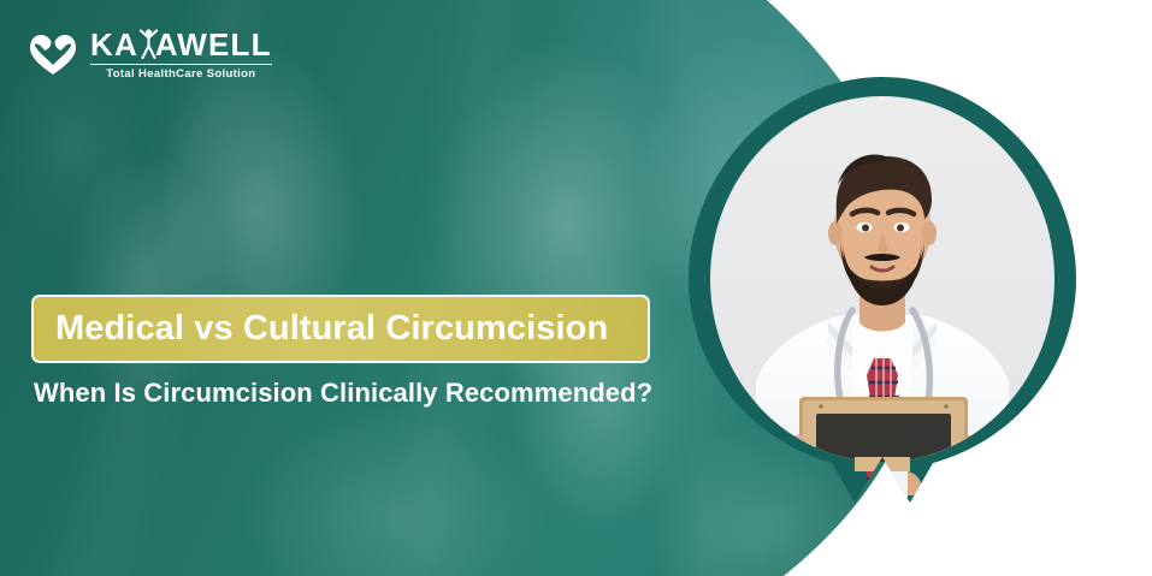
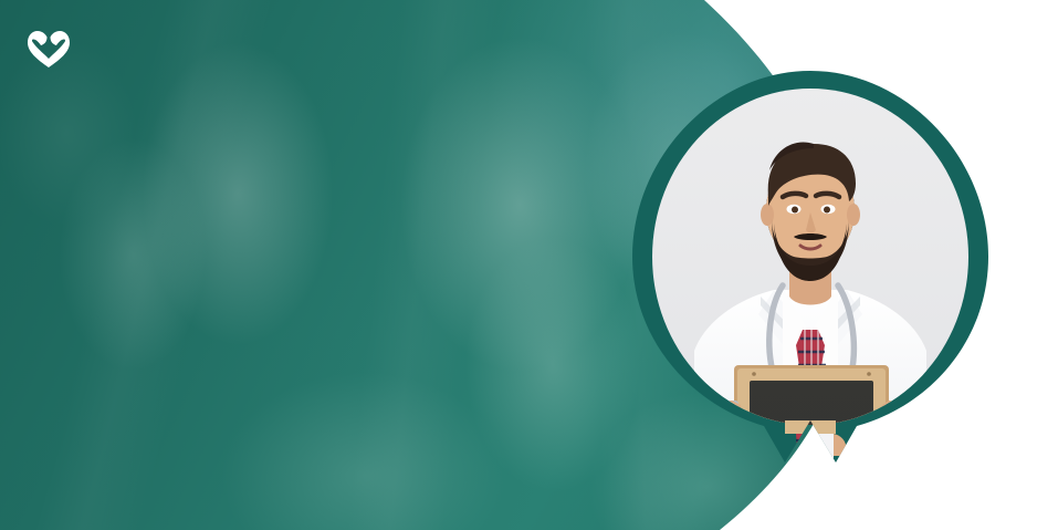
- KA AWELL
- Total HealthCare Solution
- Medical vs Cultural Circumcision
- When Is Circumcision Clinically Recommended?
